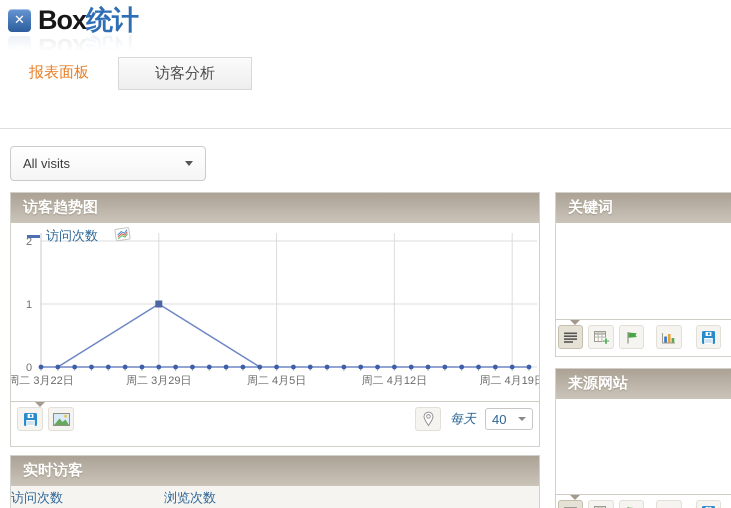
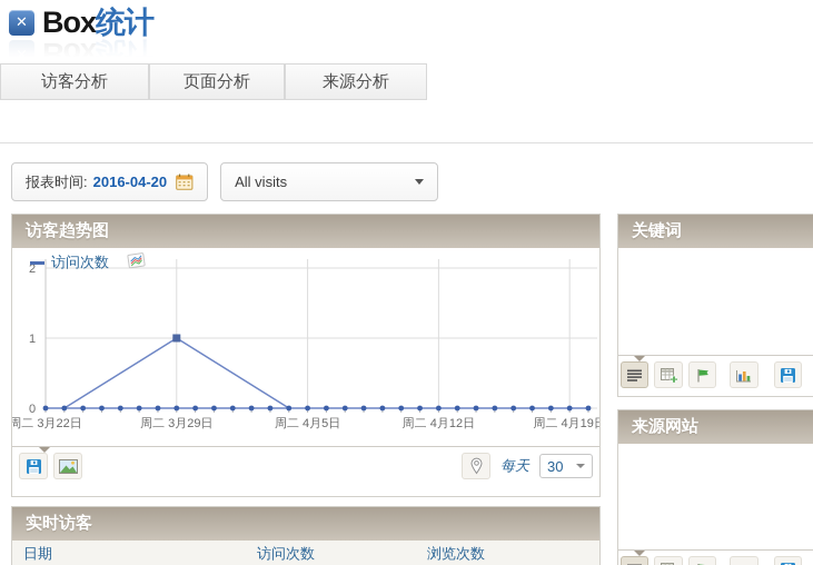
  ✕
  Box统计
- 报表面板
  访客分析
+ 页面分析
+ 来源分析
+ 报表时间:
+ 2016-04-20
  All visits
  访客趋势图
  0
  1
  2
  周二 3月22日
  周二 3月29日
  周二 4月5日
  周二 4月12日
  周二 4月19
  访问次数
  每天
- 40
+ 30
  关键词
  来源网站
  实时访客
+ 日期
  访问次数
  浏览次数
